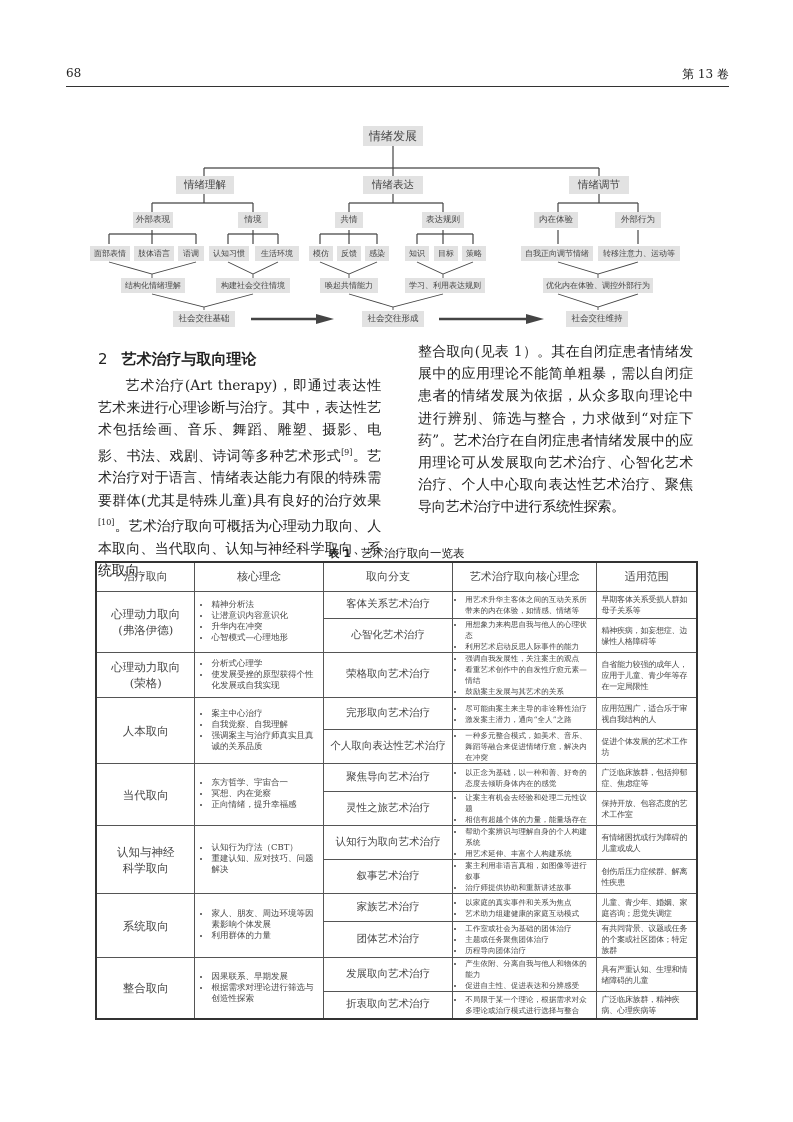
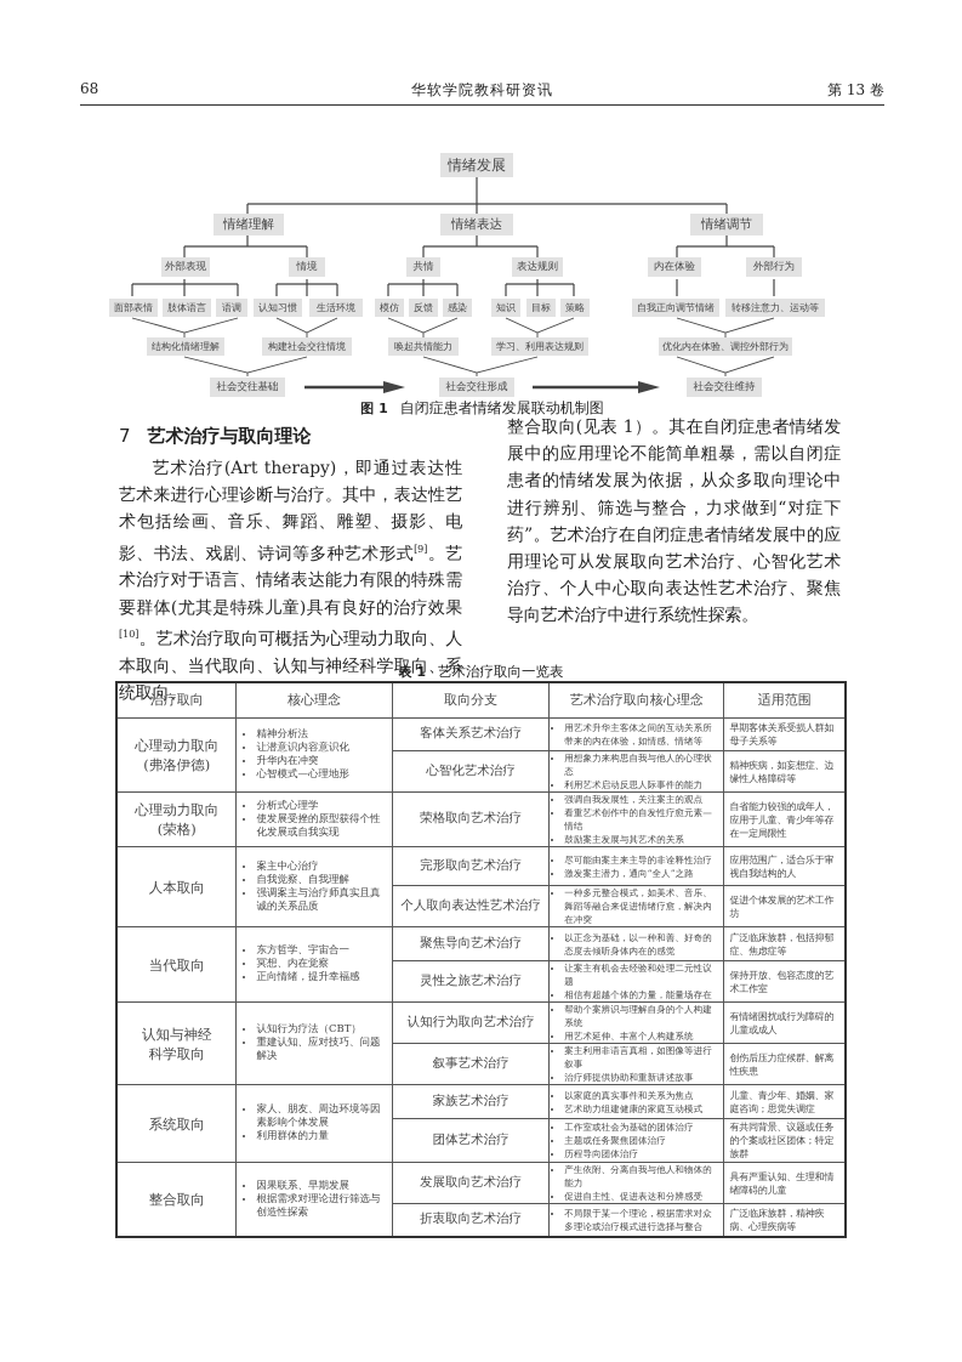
  68
+ 华软学院教科研资讯
  第 13 卷
  情绪发展
  情绪理解
  情绪表达
  情绪调节
  外部表现
  情境
  共情
  表达规则
  内在体验
  外部行为
  面部表情
  肢体语言
  语调
  认知习惯
  生活环境
  模仿
  反馈
  感染
  知识
  目标
  策略
  自我正向调节情绪
  转移注意力、运动等
  结构化情绪理解
  构建社会交往情境
  唤起共情能力
  学习、利用表达规则
  优化内在体验、调控外部行为
  社会交往基础
  社会交往形成
  社会交往维持
+ 图 1 自闭症患者情绪发展联动机制图
- 2 艺术治疗与取向理论
+ 7 艺术治疗与取向理论
  艺术治疗(Art therapy)，即通过表达性艺术来进行心理诊断与治疗。其中，表达性艺术包括绘画、音乐、舞蹈、雕塑、摄影、电影、书法、戏剧、诗词等多种艺术形式[9]。艺术治疗对于语言、情绪表达能力有限的特殊需要群体(尤其是特殊儿童)具有良好的治疗效果[10]。艺术治疗取向可概括为心理动力取向、人本取向、当代取向、认知与神经科学取向、系统取向、
  整合取向(见表 1）。其在自闭症患者情绪发展中的应用理论不能简单粗暴，需以自闭症患者的情绪发展为依据，从众多取向理论中进行辨别、筛选与整合，力求做到“对症下药”。艺术治疗在自闭症患者情绪发展中的应用理论可从发展取向艺术治疗、心智化艺术治疗、个人中心取向表达性艺术治疗、聚焦导向艺术治疗中进行系统性探索。
  表 1 艺术治疗取向一览表
  治疗取向	核心理念	取向分支	艺术治疗取向核心理念	适用范围
  心理动力取向(弗洛伊德)	精神分析法让潜意识内容意识化升华内在冲突心智模式—心理地形	客体关系艺术治疗	用艺术升华主客体之间的互动关系所带来的内在体验，如情感、情绪等	早期客体关系受损人群如母子关系等
  心智化艺术治疗	用想象力来构思自我与他人的心理状态利用艺术启动反思人际事件的能力	精神疾病，如妄想症、边缘性人格障碍等
  心理动力取向(荣格)	分析式心理学使发展受挫的原型获得个性化发展或自我实现	荣格取向艺术治疗	强调自我发展性，关注案主的观点看重艺术创作中的自发性疗愈元素—情结鼓励案主发展与其艺术的关系	自省能力较强的成年人，应用于儿童、青少年等存在一定局限性
  人本取向	案主中心治疗自我觉察、自我理解强调案主与治疗师真实且真诚的关系品质	完形取向艺术治疗	尽可能由案主来主导的非诠释性治疗激发案主潜力，通向“全人”之路	应用范围广，适合乐于审视自我结构的人
  个人取向表达性艺术治疗	一种多元整合模式，如美术、音乐、舞蹈等融合来促进情绪疗愈，解决内在冲突	促进个体发展的艺术工作坊
  当代取向	东方哲学、宇宙合一冥想、内在觉察正向情绪，提升幸福感	聚焦导向艺术治疗	以正念为基础，以一种和善、好奇的态度去倾听身体内在的感觉	广泛临床族群，包括抑郁症、焦虑症等
  灵性之旅艺术治疗	让案主有机会去经验和处理二元性议题相信有超越个体的力量，能量场存在	保持开放、包容态度的艺术工作室
  认知与神经科学取向	认知行为疗法（CBT）重建认知、应对技巧、问题解决	认知行为取向艺术治疗	帮助个案辨识与理解自身的个人构建系统用艺术延伸、丰富个人构建系统	有情绪困扰或行为障碍的儿童或成人
  叙事艺术治疗	案主利用非语言真相，如图像等进行叙事治疗师提供协助和重新讲述故事	创伤后压力症候群、解离性疾患
  系统取向	家人、朋友、周边环境等因素影响个体发展利用群体的力量	家族艺术治疗	以家庭的真实事件和关系为焦点艺术助力组建健康的家庭互动模式	儿童、青少年、婚姻、家庭咨询；思觉失调症
  团体艺术治疗	工作室或社会为基础的团体治疗主题或任务聚焦团体治疗历程导向团体治疗	有共同背景、议题或任务的个案或社区团体；特定族群
  整合取向	因果联系、早期发展根据需求对理论进行筛选与创造性探索	发展取向艺术治疗	产生依附、分离自我与他人和物体的能力促进自主性、促进表达和分辨感受	具有严重认知、生理和情绪障碍的儿童
  折衷取向艺术治疗	不局限于某一个理论，根据需求对众多理论或治疗模式进行选择与整合	广泛临床族群，精神疾病、心理疾病等
